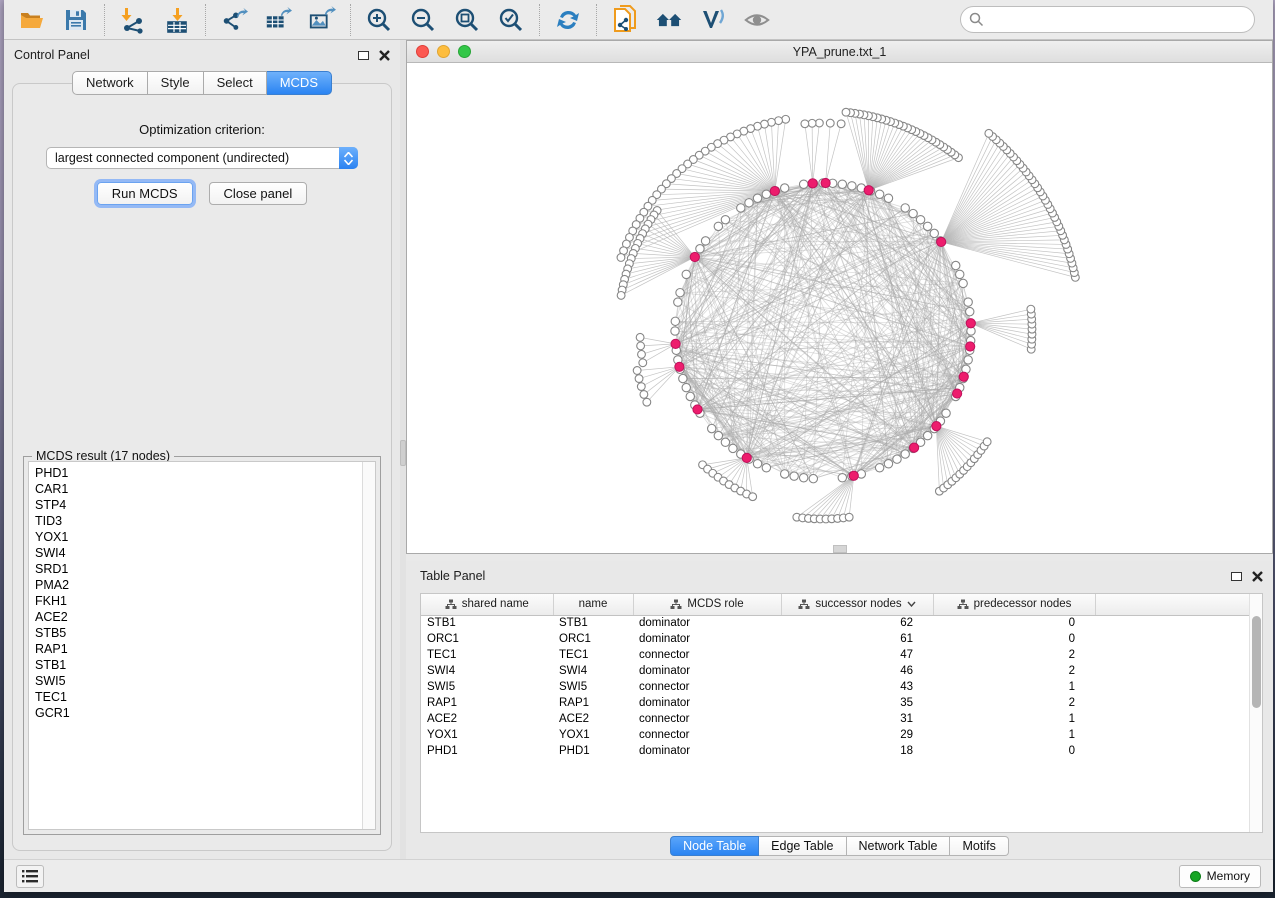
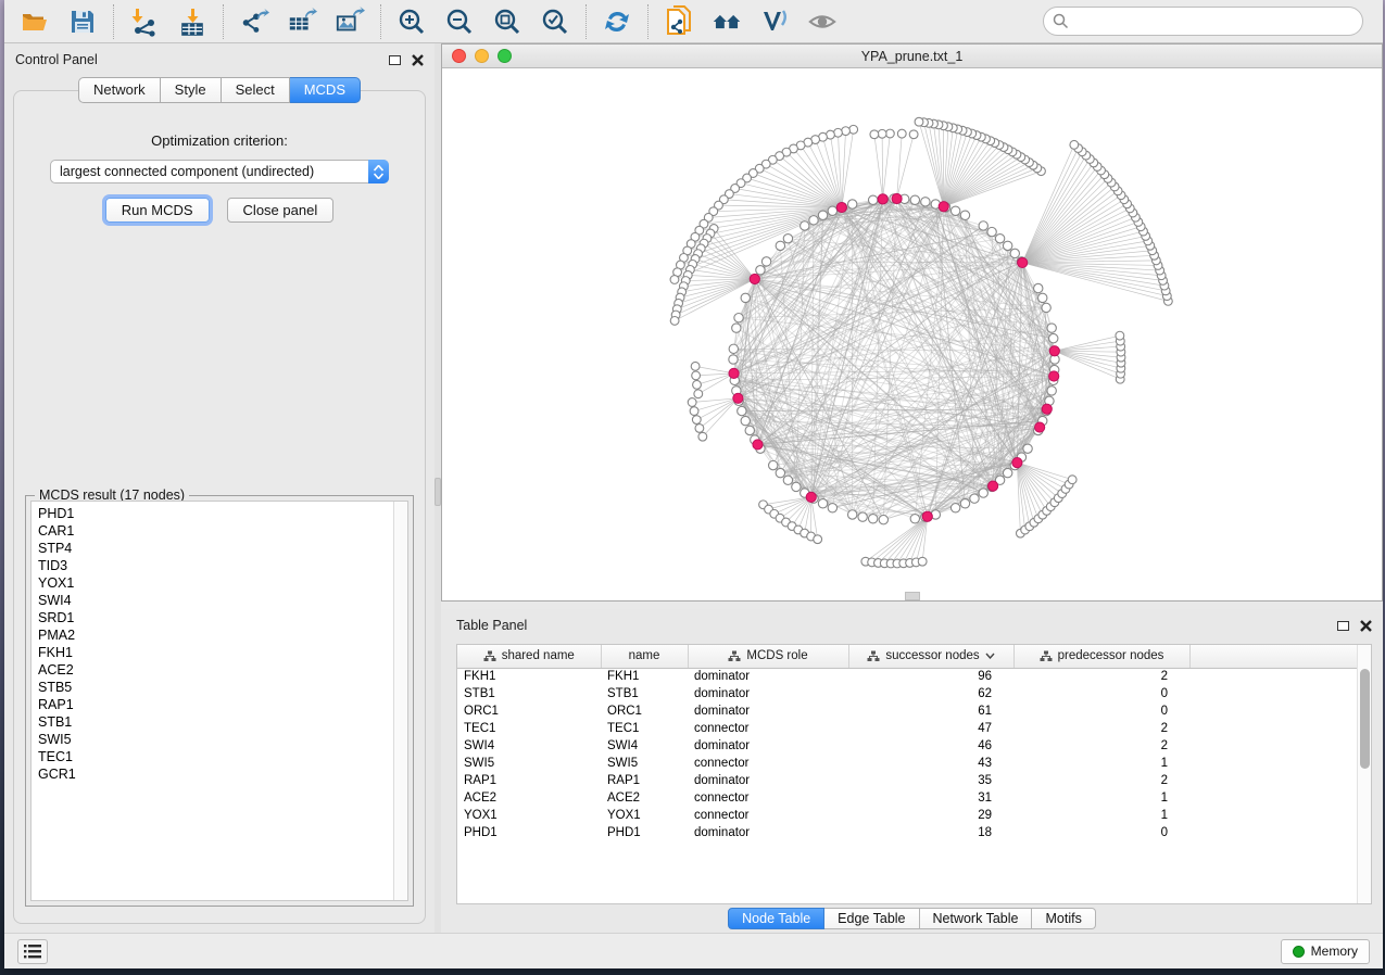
  Control Panel
  Network
  Style
  Select
  MCDS
  Optimization criterion:
  largest connected component (undirected)
  Run MCDS
  Close panel
  MCDS result (17 nodes)
  PHD1
  CAR1
  STP4
  TID3
  YOX1
  SWI4
  SRD1
  PMA2
  FKH1
  ACE2
  STB5
  RAP1
  STB1
  SWI5
  TEC1
  GCR1
  YPA_prune.txt_1
  Table Panel
  shared name	name	MCDS role	successor nodes	predecessor nodes
+ FKH1	FKH1	dominator	96	2
  STB1	STB1	dominator	62	0
  ORC1	ORC1	dominator	61	0
  TEC1	TEC1	connector	47	2
  SWI4	SWI4	dominator	46	2
  SWI5	SWI5	connector	43	1
  RAP1	RAP1	dominator	35	2
  ACE2	ACE2	connector	31	1
  YOX1	YOX1	connector	29	1
  PHD1	PHD1	dominator	18	0
  Node Table
  Edge Table
  Network Table
  Motifs
  Memory
